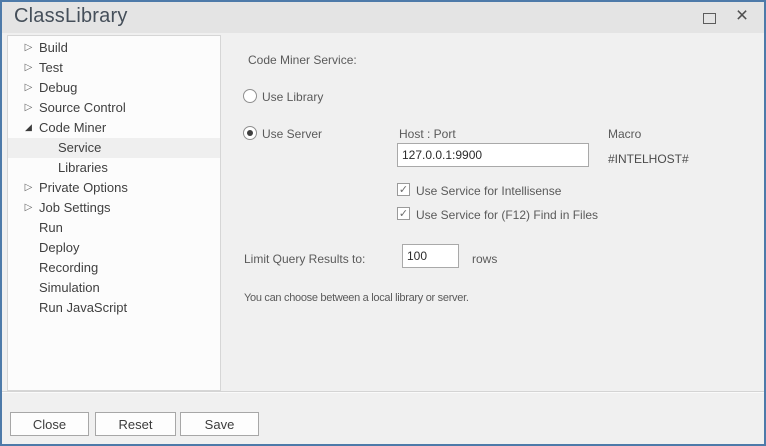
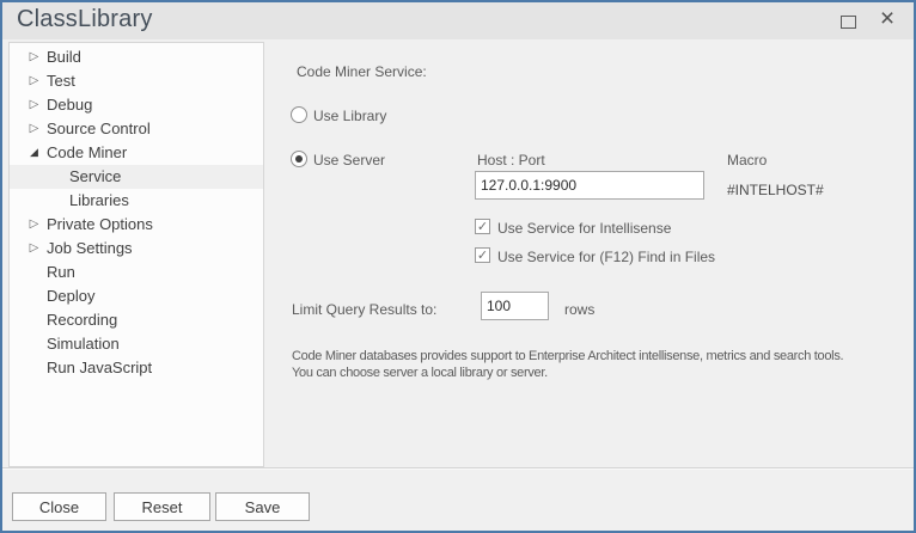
  ClassLibrary
  ×
  ▷
  Build
  ▷
  Test
  ▷
  Debug
  ▷
  Source Control
  ◢
  Code Miner
  Service
  Libraries
  ▷
  Private Options
  ▷
  Job Settings
  Run
  Deploy
  Recording
  Simulation
  Run JavaScript
  Code Miner Service:
  Use Library
  Use Server
  Host : Port
  127.0.0.1:9900
  Macro
  #INTELHOST#
  ✓
  Use Service for Intellisense
  ✓
  Use Service for (F12) Find in Files
  Limit Query Results to:
  100
  rows
+ Code Miner databases provides support to Enterprise Architect intellisense, metrics and search tools.
- You can choose between a local library or server.
+ You can choose server a local library or server.
  Close
  Reset
  Save
